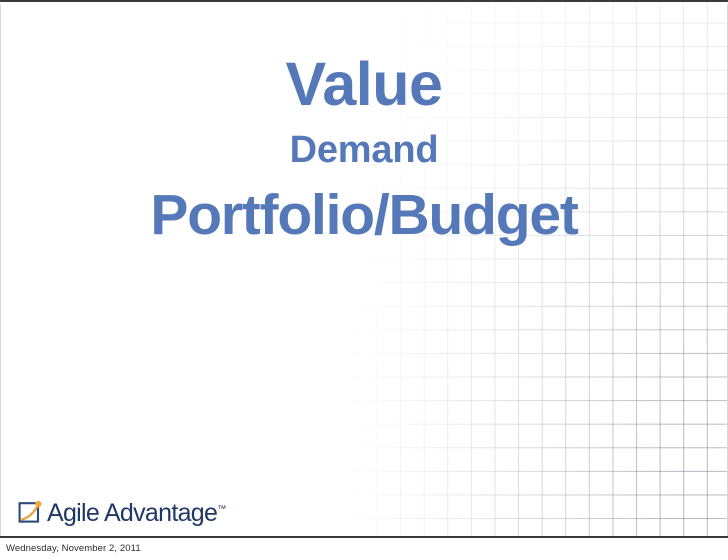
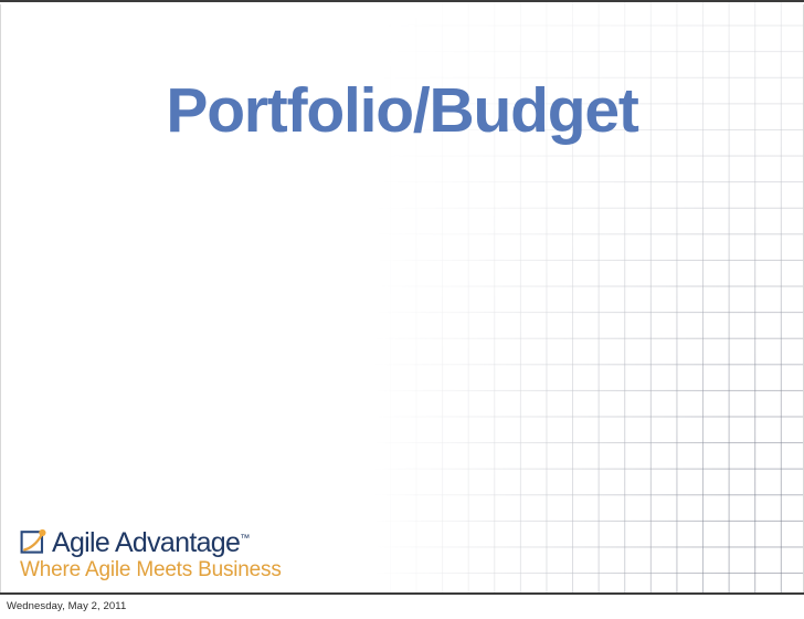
- Value
- Demand
  Portfolio/Budget
  Agile Advantage™
+ Where Agile Meets Business
- Wednesday, November 2, 2011
+ Wednesday, May 2, 2011
